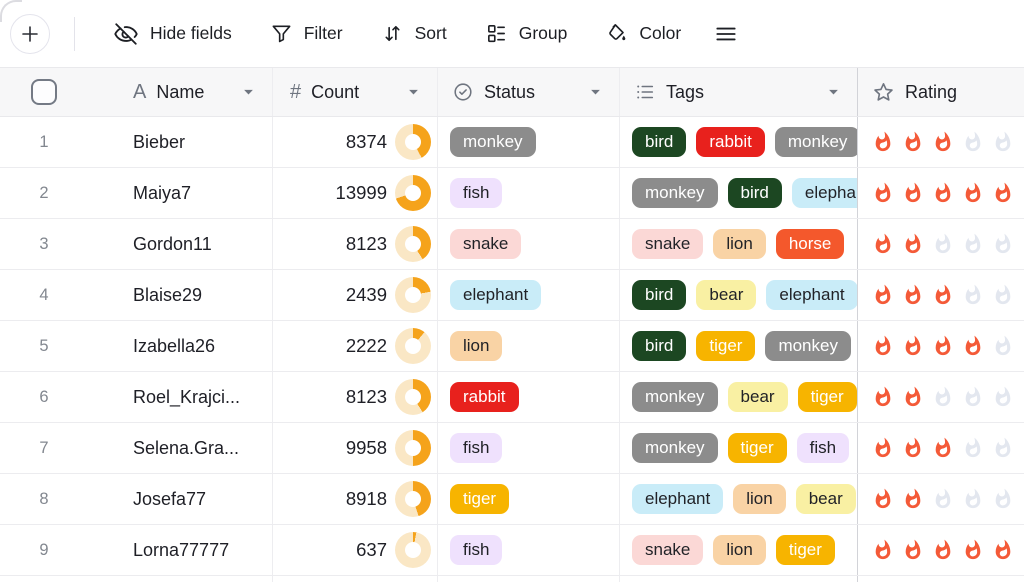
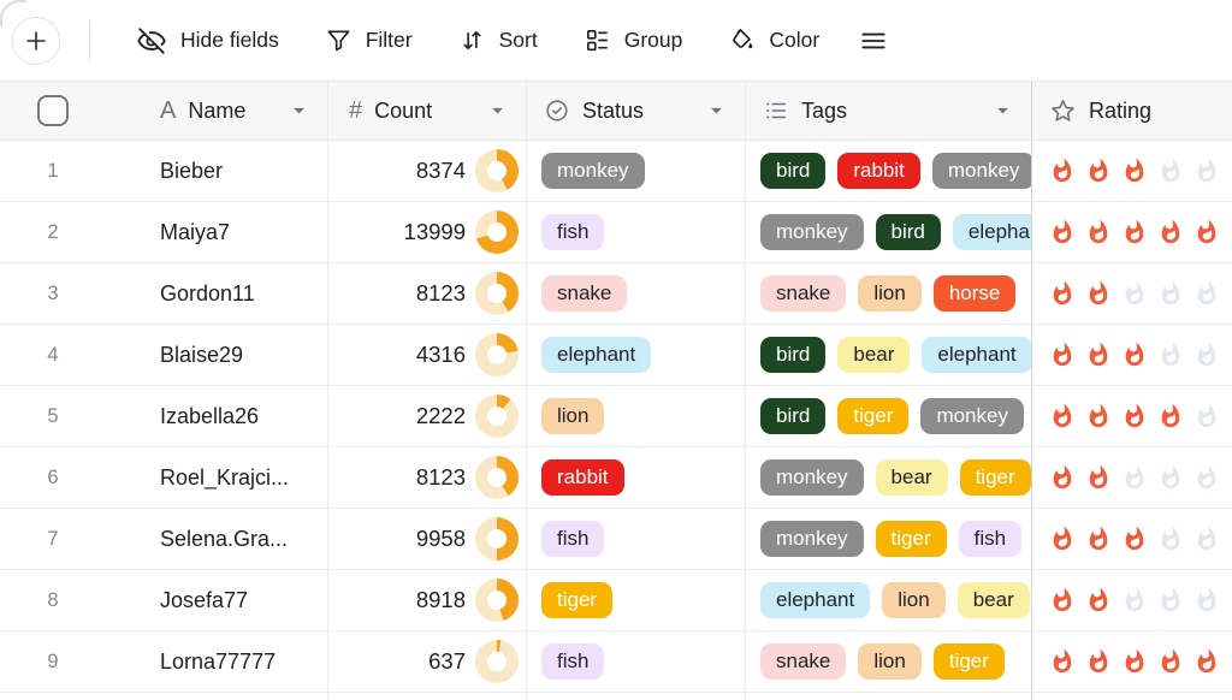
  Hide fields
  Filter
  Sort
  Group
  Color
  A
  Name
  #
  Count
  Status
  Tags
  Rating
  1
  Bieber
  8374
  monkey
  bird
  rabbit
  monkey
  2
  Maiya7
  13999
  fish
  monkey
  bird
  elepha
  3
  Gordon11
  8123
  snake
  snake
  lion
  horse
  4
  Blaise29
- 2439
+ 4316
  elephant
  bird
  bear
  elephant
  5
  Izabella26
  2222
  lion
  bird
  tiger
  monkey
  6
  Roel_Krajci...
  8123
  rabbit
  monkey
  bear
  tiger
  7
  Selena.Gra...
  9958
  fish
  monkey
  tiger
  fish
  8
  Josefa77
  8918
  tiger
  elephant
  lion
  bear
  9
  Lorna77777
  637
  fish
  snake
  lion
  tiger
